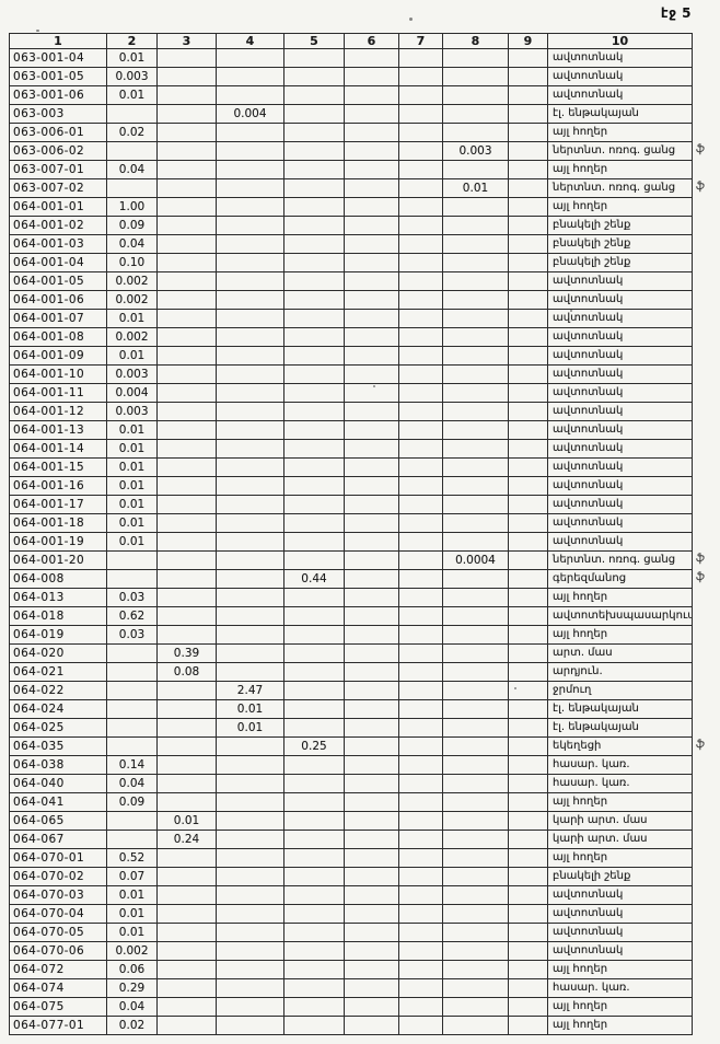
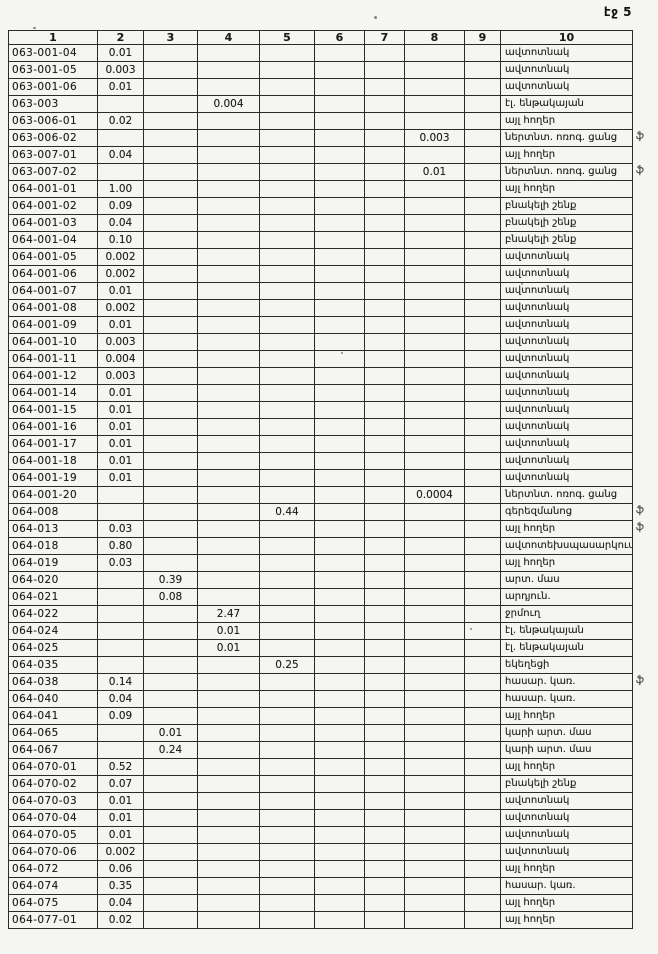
  էջ 5
  1	2	3	4	5	6	7	8	9	10
  063-001-04	0.01								ավտոտնակ
  063-001-05	0.003								ավտոտնակ
  063-001-06	0.01								ավտոտնակ
  063-003			0.004						էլ. ենթակայան
  063-006-01	0.02								այլ հողեր
  063-006-02							0.003		ներտնտ. ոռոգ. ցանց
  063-007-01	0.04								այլ հողեր
  063-007-02							0.01		ներտնտ. ոռոգ. ցանց
  064-001-01	1.00								այլ հողեր
  064-001-02	0.09								բնակելի շենք
  064-001-03	0.04								բնակելի շենք
  064-001-04	0.10								բնակելի շենք
  064-001-05	0.002								ավտոտնակ
  064-001-06	0.002								ավտոտնակ
  064-001-07	0.01								ավտոտնակ
  064-001-08	0.002								ավտոտնակ
  064-001-09	0.01								ավտոտնակ
  064-001-10	0.003								ավտոտնակ
  064-001-11	0.004								ավտոտնակ
  064-001-12	0.003								ավտոտնակ
- 064-001-13	0.01								ավտոտնակ
  064-001-14	0.01								ավտոտնակ
  064-001-15	0.01								ավտոտնակ
  064-001-16	0.01								ավտոտնակ
  064-001-17	0.01								ավտոտնակ
  064-001-18	0.01								ավտոտնակ
  064-001-19	0.01								ավտոտնակ
  064-001-20							0.0004		ներտնտ. ոռոգ. ցանց
  064-008				0.44					գերեզմանոց
  064-013	0.03								այլ հողեր
- 064-018	0.62								ավտոտեխսպասարկում
+ 064-018	0.80								ավտոտեխսպասարկում
  064-019	0.03								այլ հողեր
  064-020		0.39							արտ. մաս
  064-021		0.08							արդյուն.
  064-022			2.47						ջրմուղ
  064-024			0.01						էլ. ենթակայան
  064-025			0.01						էլ. ենթակայան
  064-035				0.25					եկեղեցի
  064-038	0.14								հասար. կառ.
  064-040	0.04								հասար. կառ.
  064-041	0.09								այլ հողեր
  064-065		0.01							կարի արտ. մաս
  064-067		0.24							կարի արտ. մաս
  064-070-01	0.52								այլ հողեր
  064-070-02	0.07								բնակելի շենք
  064-070-03	0.01								ավտոտնակ
  064-070-04	0.01								ավտոտնակ
  064-070-05	0.01								ավտոտնակ
  064-070-06	0.002								ավտոտնակ
  064-072	0.06								այլ հողեր
- 064-074	0.29								հասար. կառ.
+ 064-074	0.35								հասար. կառ.
  064-075	0.04								այլ հողեր
  064-077-01	0.02								այլ հողեր
